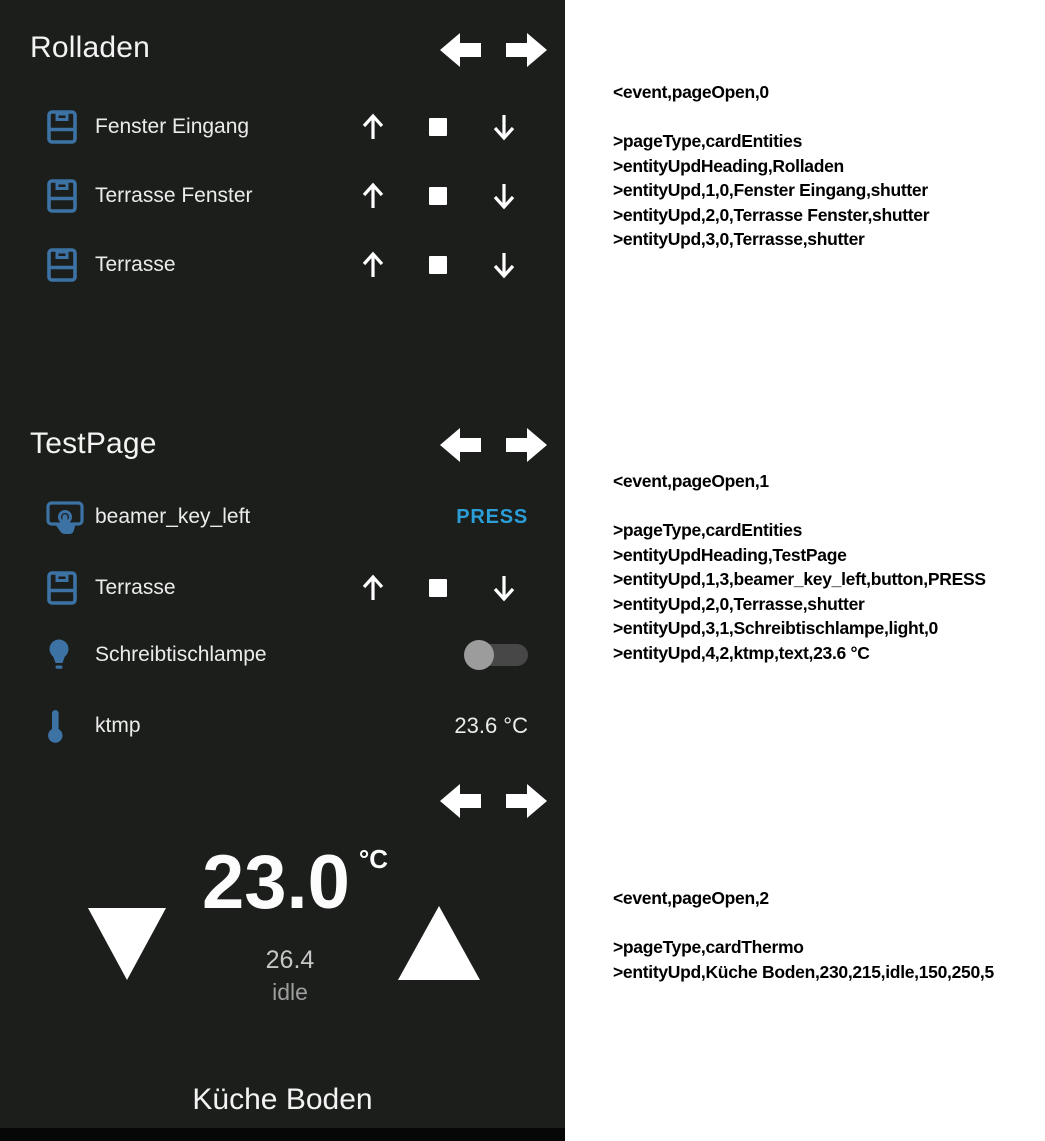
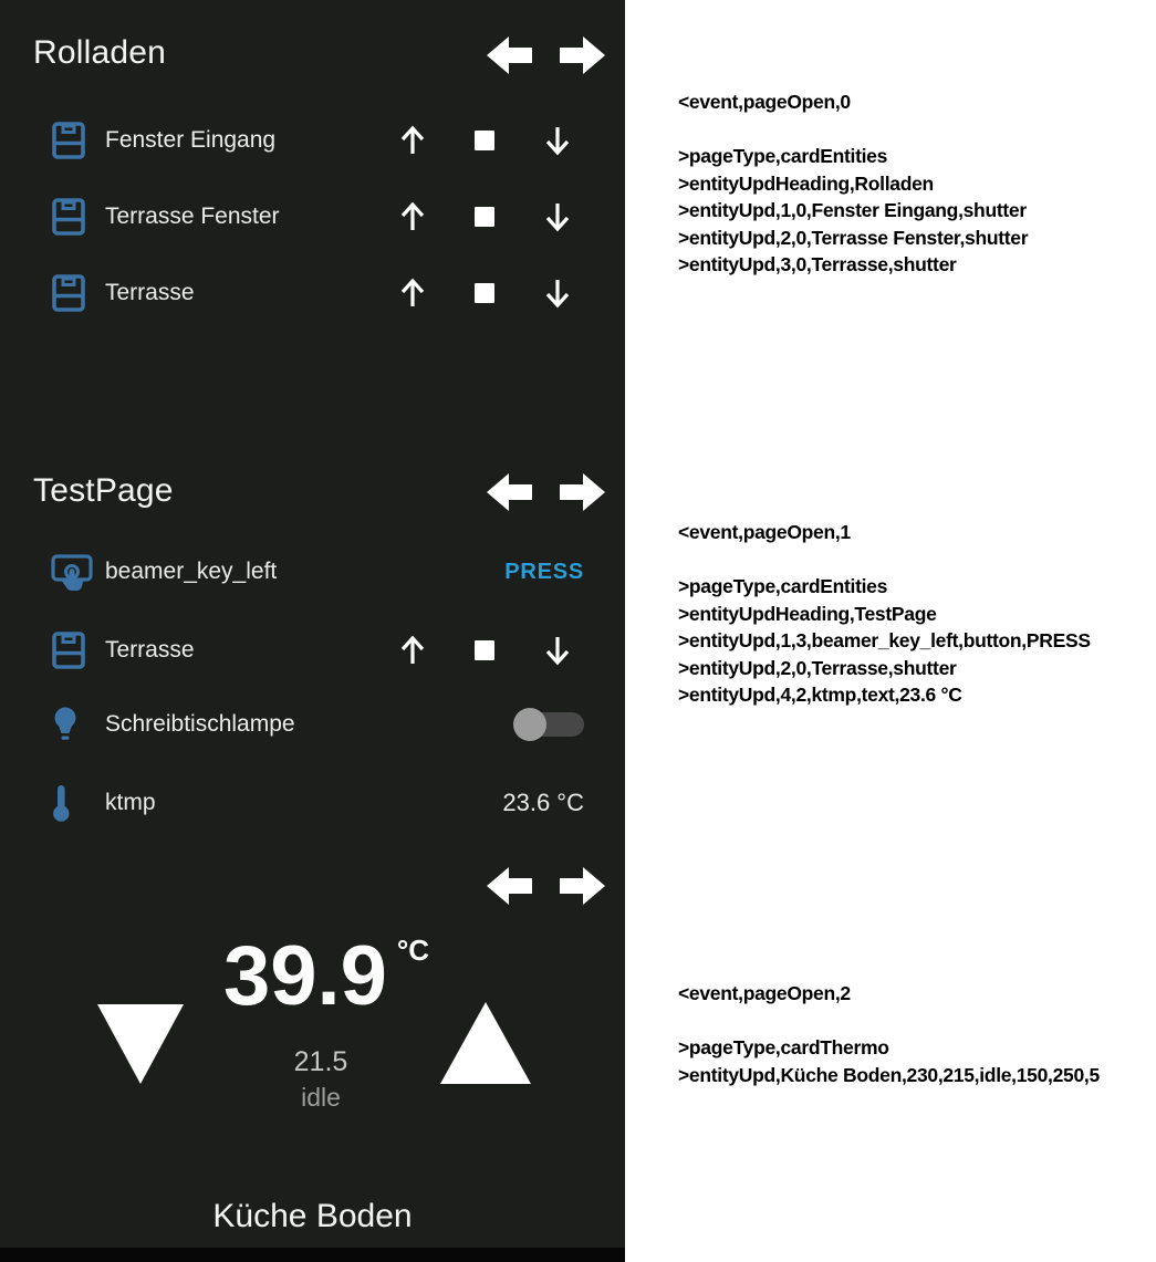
  Rolladen
  Fenster Eingang
  Terrasse Fenster
  Terrasse
  TestPage
  beamer_key_left
  PRESS
  Terrasse
  Schreibtischlampe
  ktmp
  23.6 °C
- 23.0 °C
+ 39.9 °C
- 26.4
+ 21.5
  idle
  Küche Boden
  <event,pageOpen,0
  >pageType,cardEntities
  >entityUpdHeading,Rolladen
  >entityUpd,1,0,Fenster Eingang,shutter
  >entityUpd,2,0,Terrasse Fenster,shutter
  >entityUpd,3,0,Terrasse,shutter
  <event,pageOpen,1
  >pageType,cardEntities
  >entityUpdHeading,TestPage
  >entityUpd,1,3,beamer_key_left,button,PRESS
  >entityUpd,2,0,Terrasse,shutter
- >entityUpd,3,1,Schreibtischlampe,light,0
  >entityUpd,4,2,ktmp,text,23.6 °C
  <event,pageOpen,2
  >pageType,cardThermo
  >entityUpd,Küche Boden,230,215,idle,150,250,5
